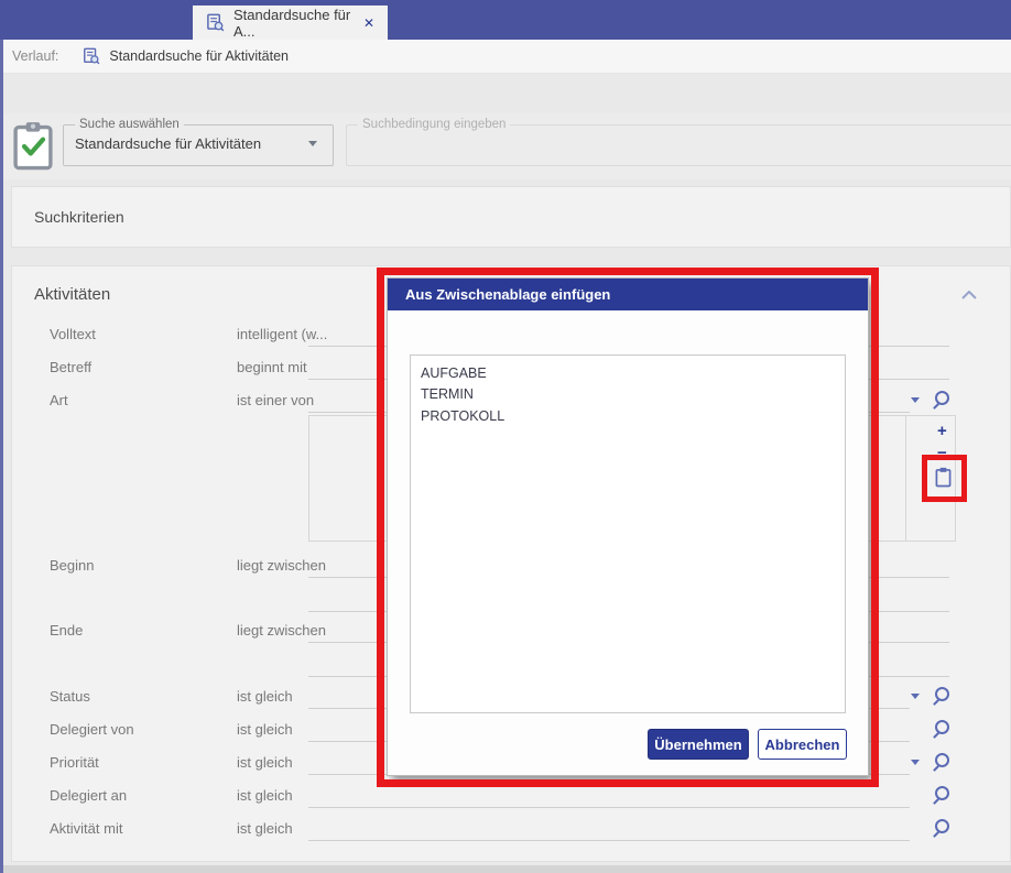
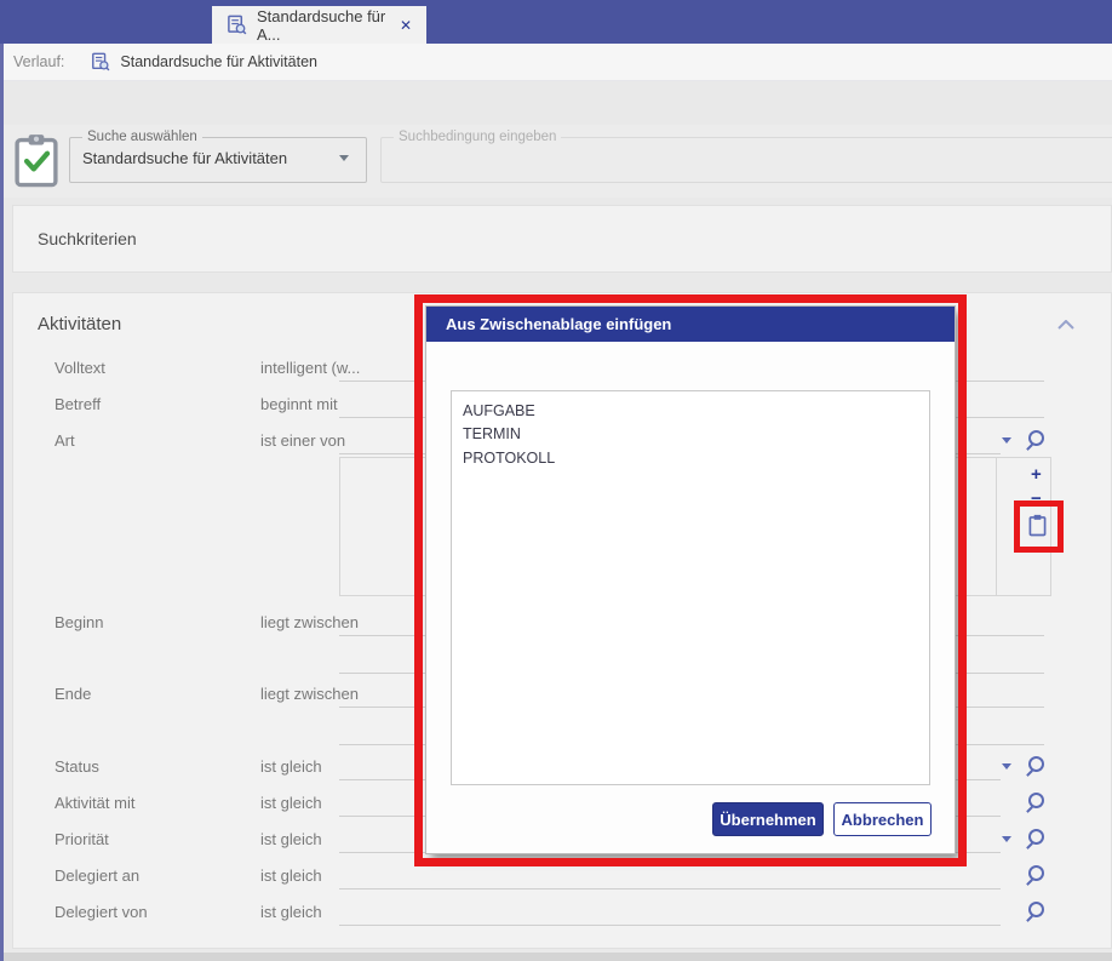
  Standardsuche für A...
  ✕
  Verlauf:
  Standardsuche für Aktivitäten
  Suche auswählen
  Standardsuche für Aktivitäten
  Suchbedingung eingeben
  Suchkriterien
  Aktivitäten
  Volltext
  intelligent (w...
  Betreff
  beginnt mit
  Art
  ist einer von
  Beginn
  liegt zwischen
  Ende
  liegt zwischen
  Status
  ist gleich
- Delegiert von
+ Aktivität mit
  ist gleich
  Priorität
  ist gleich
  Delegiert an
  ist gleich
- Aktivität mit
+ Delegiert von
  ist gleich
  +
  −
  Aus Zwischenablage einfügen
  AUFGABE
  TERMIN
  PROTOKOLL
  Übernehmen
  Abbrechen
